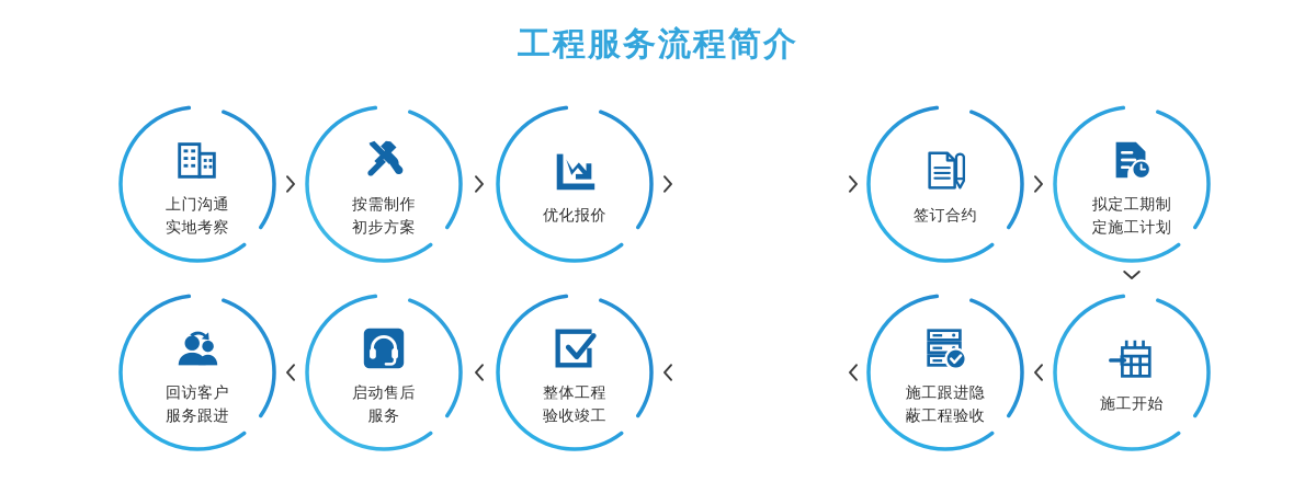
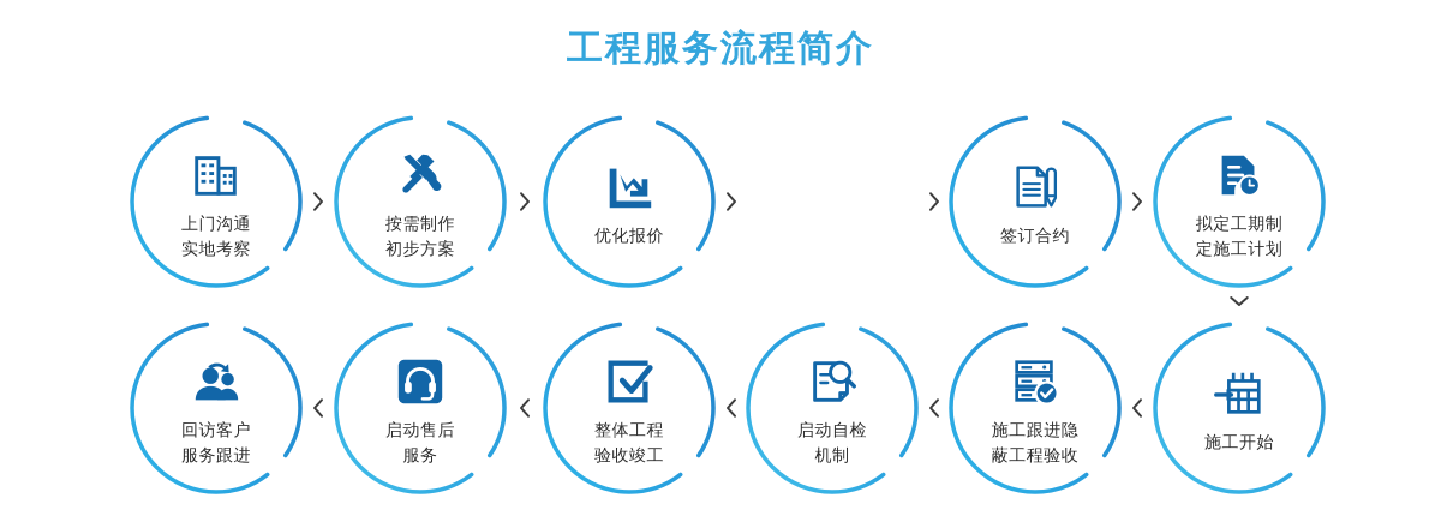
  工程服务流程简介
  上门沟通
  实地考察
  按需制作
  初步方案
  优化报价
  签订合约
  拟定工期制
  定施工计划
  回访客户
  服务跟进
  启动售后
  服务
  整体工程
  验收竣工
+ 启动自检
+ 机制
  施工跟进隐
  蔽工程验收
  施工开始
